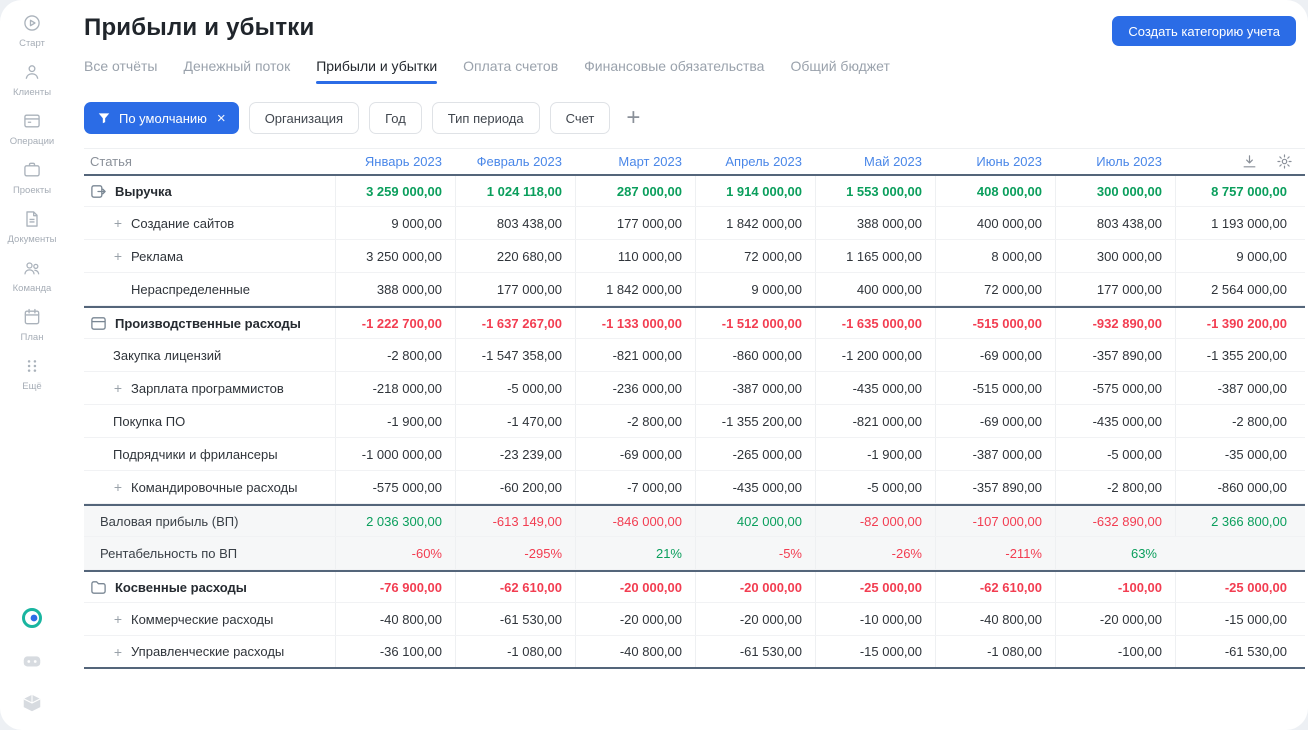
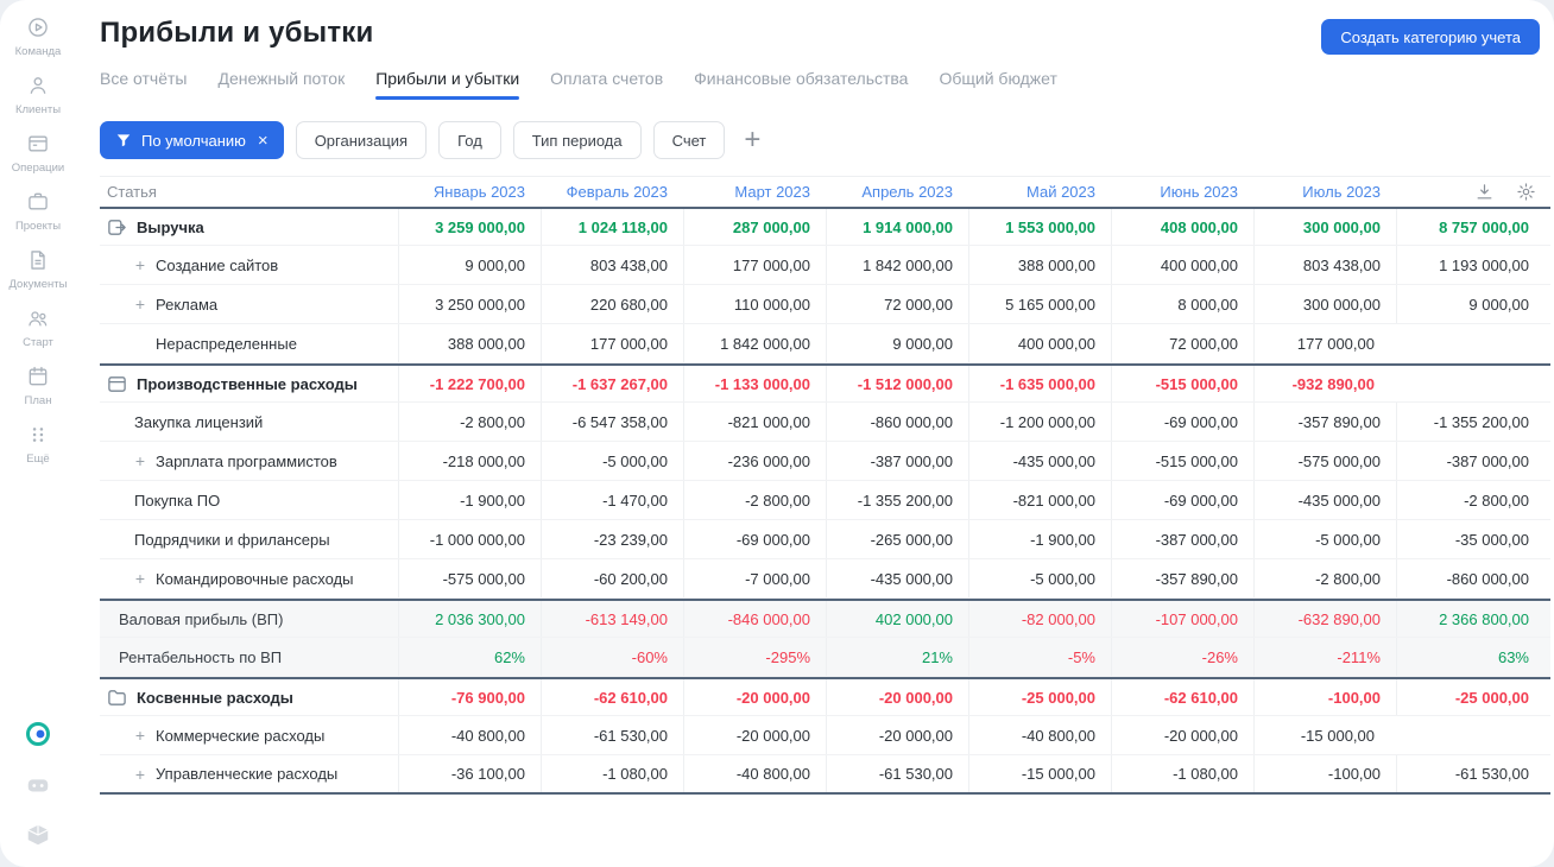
- Старт
+ Команда
  Клиенты
  Операции
  Проекты
  Документы
- Команда
+ Старт
  План
  Ещё
  Прибыли и убытки
  Создать категорию учета
  Все отчёты
  Денежный поток
  Прибыли и убытки
  Оплата счетов
  Финансовые обязательства
  Общий бюджет
  По умолчанию
  ×
  Организация
  Год
  Тип периода
  Счет
  +
  Статья
  Январь 2023
  Февраль 2023
  Март 2023
  Апрель 2023
  Май 2023
  Июнь 2023
  Июль 2023
  Выручка
  3 259 000,00
  1 024 118,00
  287 000,00
  1 914 000,00
  1 553 000,00
  408 000,00
  300 000,00
  8 757 000,00
  +
  Создание сайтов
  9 000,00
  803 438,00
  177 000,00
  1 842 000,00
  388 000,00
  400 000,00
  803 438,00
  1 193 000,00
  +
  Реклама
  3 250 000,00
  220 680,00
  110 000,00
  72 000,00
- 1 165 000,00
+ 5 165 000,00
  8 000,00
  300 000,00
  9 000,00
  Нераспределенные
  388 000,00
  177 000,00
  1 842 000,00
  9 000,00
  400 000,00
  72 000,00
  177 000,00
- 2 564 000,00
  Производственные расходы
  -1 222 700,00
  -1 637 267,00
  -1 133 000,00
  -1 512 000,00
  -1 635 000,00
  -515 000,00
  -932 890,00
- -1 390 200,00
  Закупка лицензий
  -2 800,00
- -1 547 358,00
+ -6 547 358,00
  -821 000,00
  -860 000,00
  -1 200 000,00
  -69 000,00
  -357 890,00
  -1 355 200,00
  +
  Зарплата программистов
  -218 000,00
  -5 000,00
  -236 000,00
  -387 000,00
  -435 000,00
  -515 000,00
  -575 000,00
  -387 000,00
  Покупка ПО
  -1 900,00
  -1 470,00
  -2 800,00
  -1 355 200,00
  -821 000,00
  -69 000,00
  -435 000,00
  -2 800,00
  Подрядчики и фрилансеры
  -1 000 000,00
  -23 239,00
  -69 000,00
  -265 000,00
  -1 900,00
  -387 000,00
  -5 000,00
  -35 000,00
  +
  Командировочные расходы
  -575 000,00
  -60 200,00
  -7 000,00
  -435 000,00
  -5 000,00
  -357 890,00
  -2 800,00
  -860 000,00
  Валовая прибыль (ВП)
  2 036 300,00
  -613 149,00
  -846 000,00
  402 000,00
  -82 000,00
  -107 000,00
  -632 890,00
  2 366 800,00
  Рентабельность по ВП
+ 62%
  -60%
  -295%
  21%
  -5%
  -26%
  -211%
  63%
  Косвенные расходы
  -76 900,00
  -62 610,00
  -20 000,00
  -20 000,00
  -25 000,00
  -62 610,00
  -100,00
  -25 000,00
  +
  Коммерческие расходы
  -40 800,00
  -61 530,00
  -20 000,00
  -20 000,00
- -10 000,00
  -40 800,00
  -20 000,00
  -15 000,00
  +
  Управленческие расходы
  -36 100,00
  -1 080,00
  -40 800,00
  -61 530,00
  -15 000,00
  -1 080,00
  -100,00
  -61 530,00
